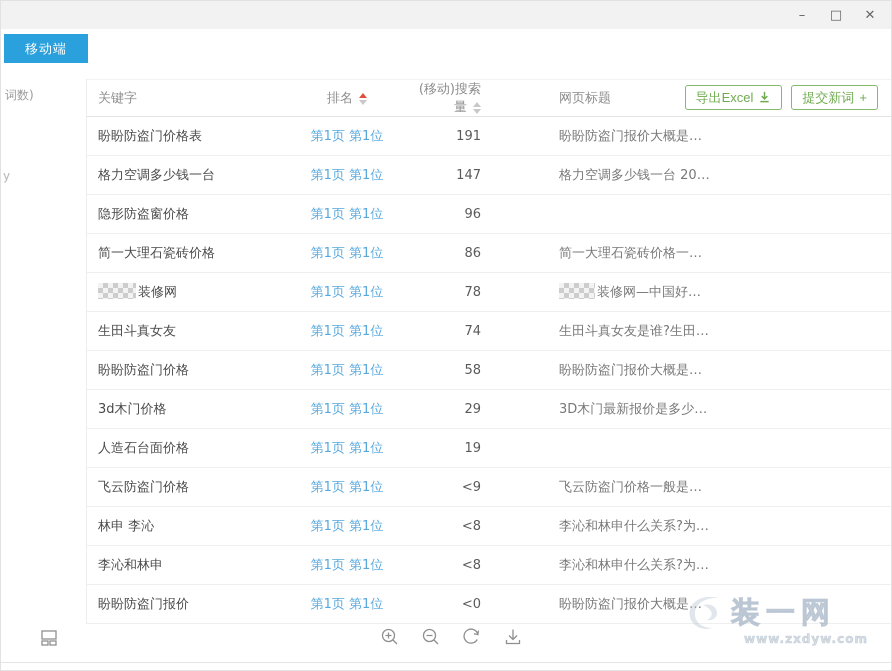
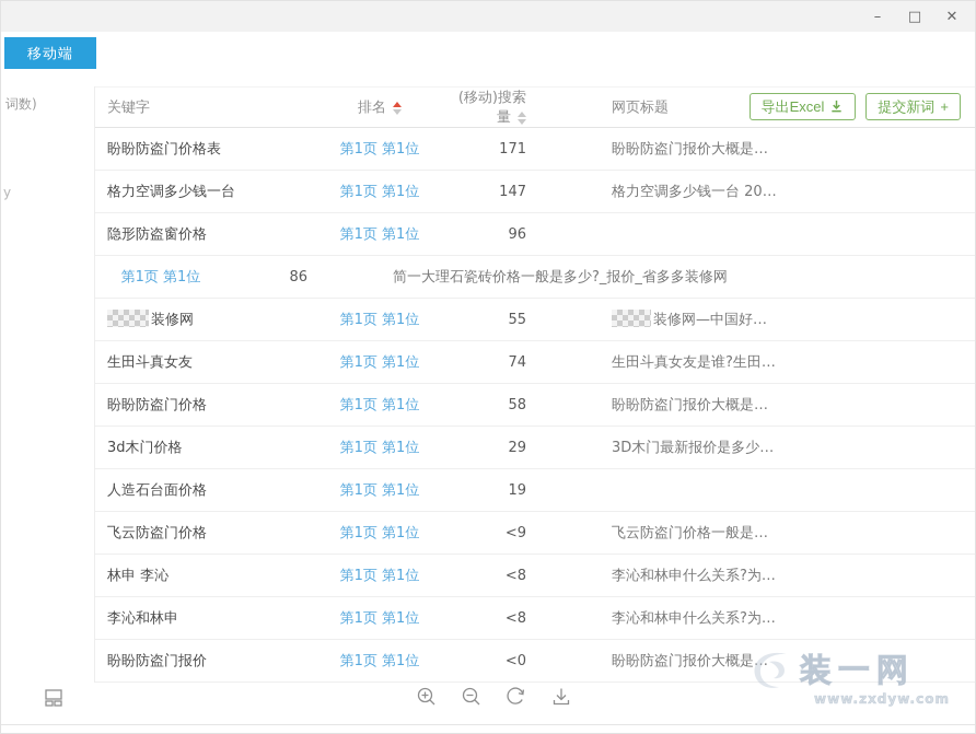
  –
  □
  ✕
  移动端
  词数)
  y
  关键字
  排名
  (移动)搜索量
  网页标题
  导出Excel
  提交新词
  +
  盼盼防盗门价格表
  第1页 第1位
- 191
+ 171
  盼盼防盗门报价大概是多少?盼盼防盗门价格是多少_报价..
  格力空调多少钱一台
  第1页 第1位
  147
  格力空调多少钱一台 2017格力空调市场报价_报价_省...
  隐形防盗窗价格
  第1页 第1位
  96
- 简一大理石瓷砖价格
  第1页 第1位
  86
  简一大理石瓷砖价格一般是多少?_报价_省多多装修网
  装修网
  第1页 第1位
- 78
+ 55
  装修网—中国好口碑省钱装修网平台提供装修..._官
  生田斗真女友
  第1页 第1位
  74
  生田斗真女友是谁?生田斗真交过几个女友?_大杂烩_省...
  盼盼防盗门价格
  第1页 第1位
  58
  盼盼防盗门报价大概是多少?盼盼防盗门价格是多少_报价..
  3d木门价格
  第1页 第1位
  29
  3D木门最新报价是多少? 3D木门的优点有哪些?_报价_省.
  人造石台面价格
  第1页 第1位
  19
  飞云防盗门价格
  第1页 第1位
  <9
  飞云防盗门价格一般是多少?飞云防盗门报价大概多少钱?.
  林申 李沁
  第1页 第1位
  <8
  李沁和林申什么关系?为什么李沁和林申喜欢拍照片?_大...
  李沁和林申
  第1页 第1位
  <8
  李沁和林申什么关系?为什么李沁和林申喜欢拍照片?_大...
  盼盼防盗门报价
  第1页 第1位
  <0
  盼盼防盗门报价大概是多少?盼盼防盗门价格是多少_报价..
  装一网
  www.zxdyw.com
